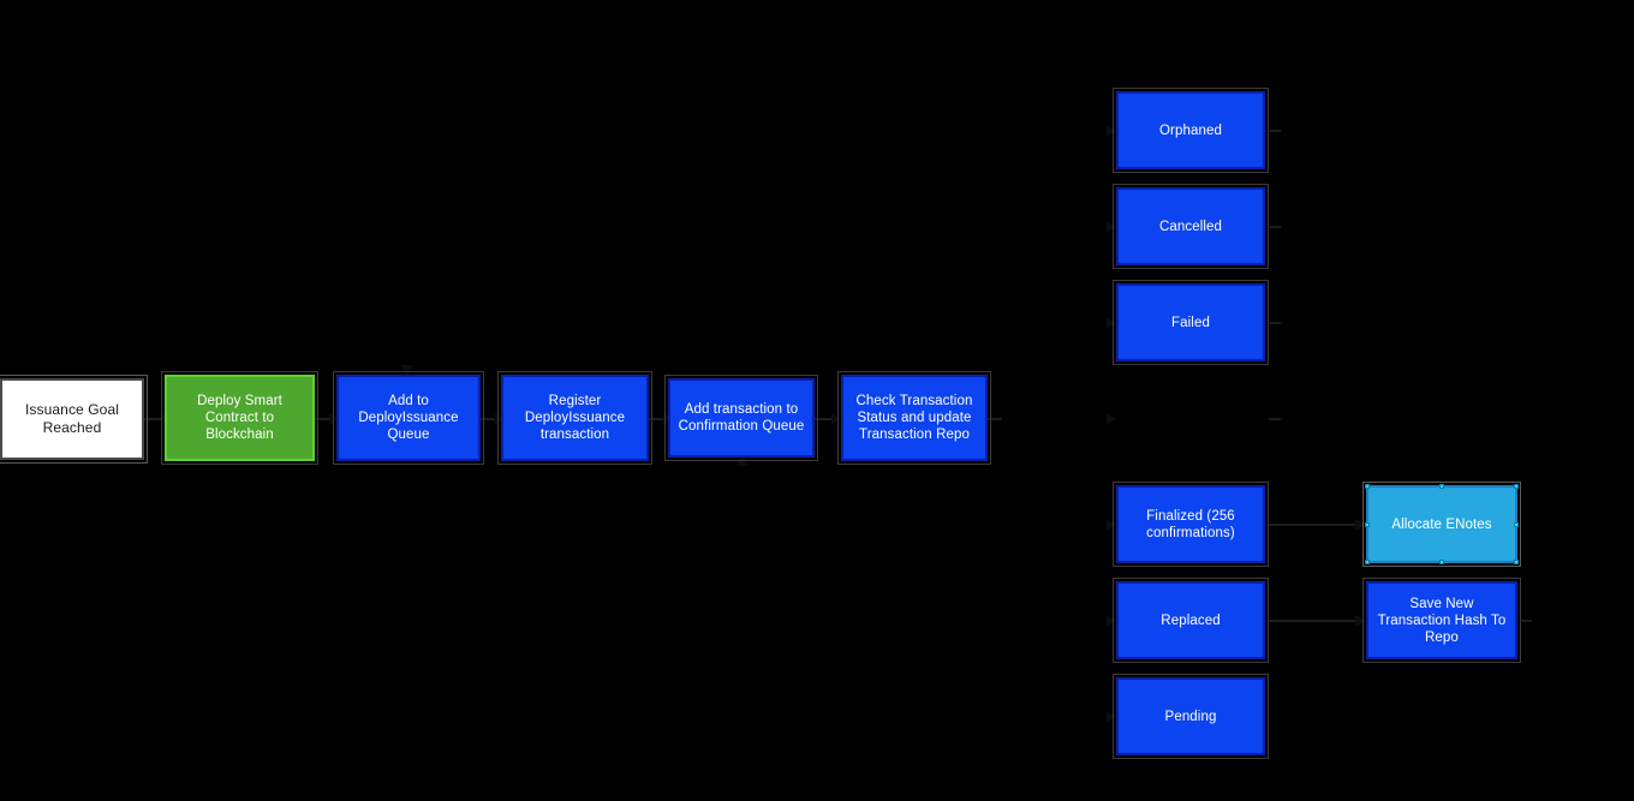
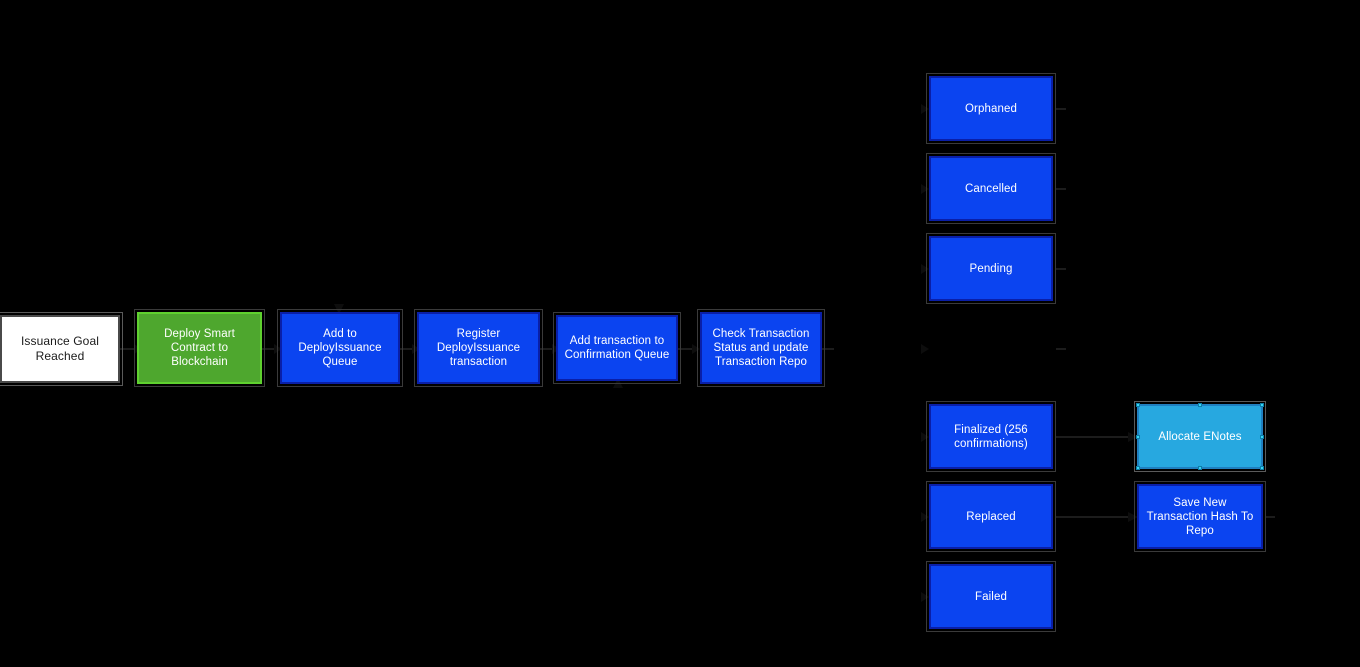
  Issuance Goal
  Reached
  Deploy Smart
  Contract to
  Blockchain
  Add to
  DeployIssuance
  Queue
  Register
  DeployIssuance
  transaction
  Add transaction to
  Confirmation Queue
  Check Transaction
  Status and update
  Transaction Repo
  Orphaned
  Cancelled
- Failed
+ Pending
  Finalized (256
  confirmations)
  Replaced
- Pending
+ Failed
  Allocate ENotes
  Save New
  Transaction Hash To
  Repo
